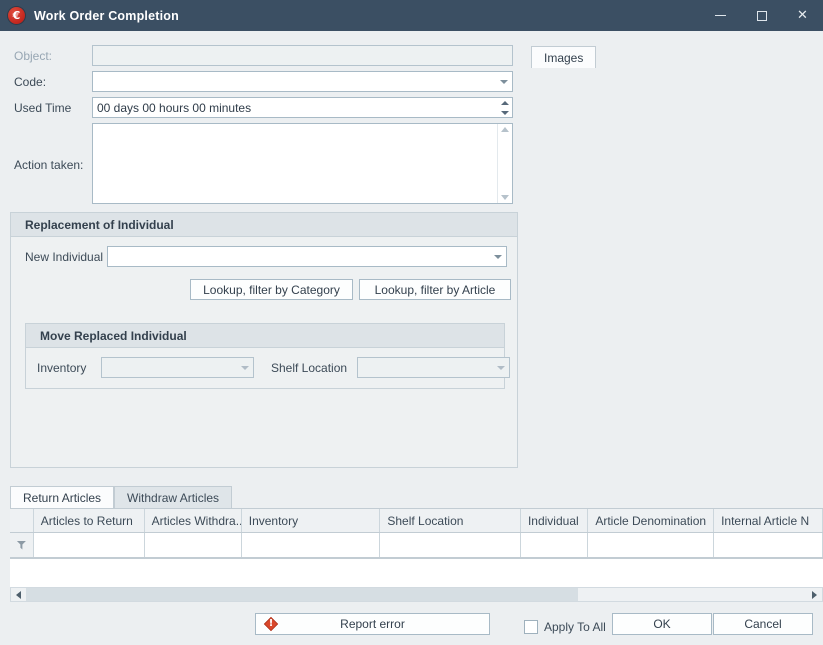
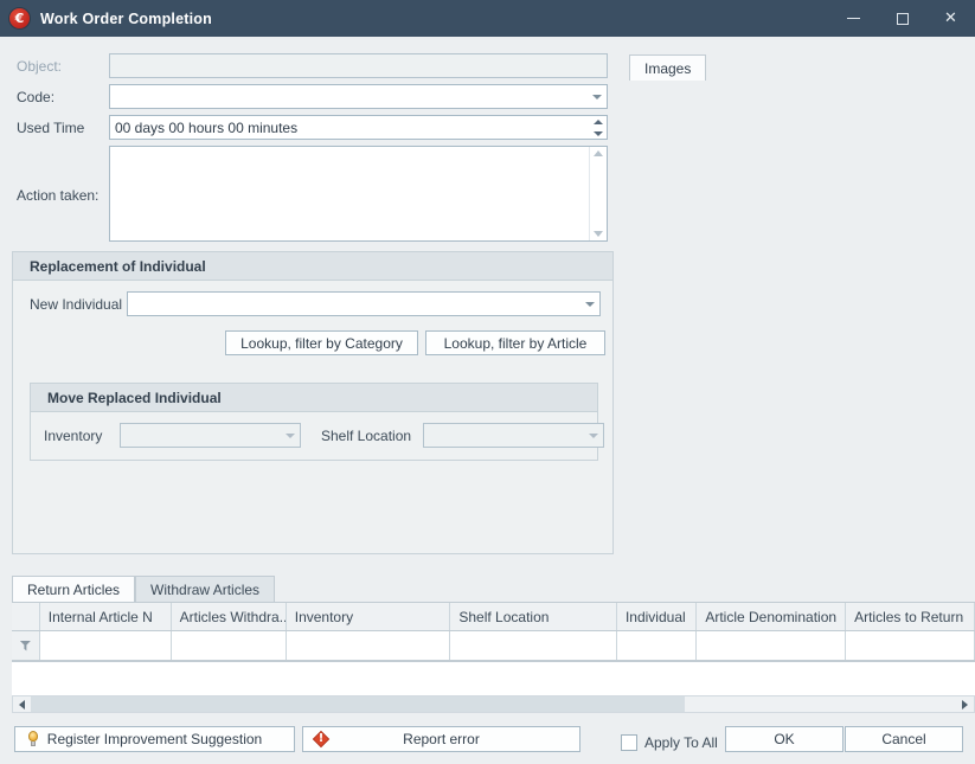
  Work Order Completion
  ✕
  Object:
  Code:
  Used Time
  00 days 00 hours 00 minutes
  Action taken:
  Replacement of Individual
  New Individual
  Lookup, filter by Category
  Lookup, filter by Article
  Move Replaced Individual
  Inventory
  Shelf Location
  Images
  Return Articles
  Withdraw Articles
- Articles to Return
+ Internal Article N
  Articles Withdra..
  Inventory
  Shelf Location
  Individual
  Article Denomination
- Internal Article N
+ Articles to Return
+ Register Improvement Suggestion
  !
  Report error
  Apply To All
  OK
  Cancel
